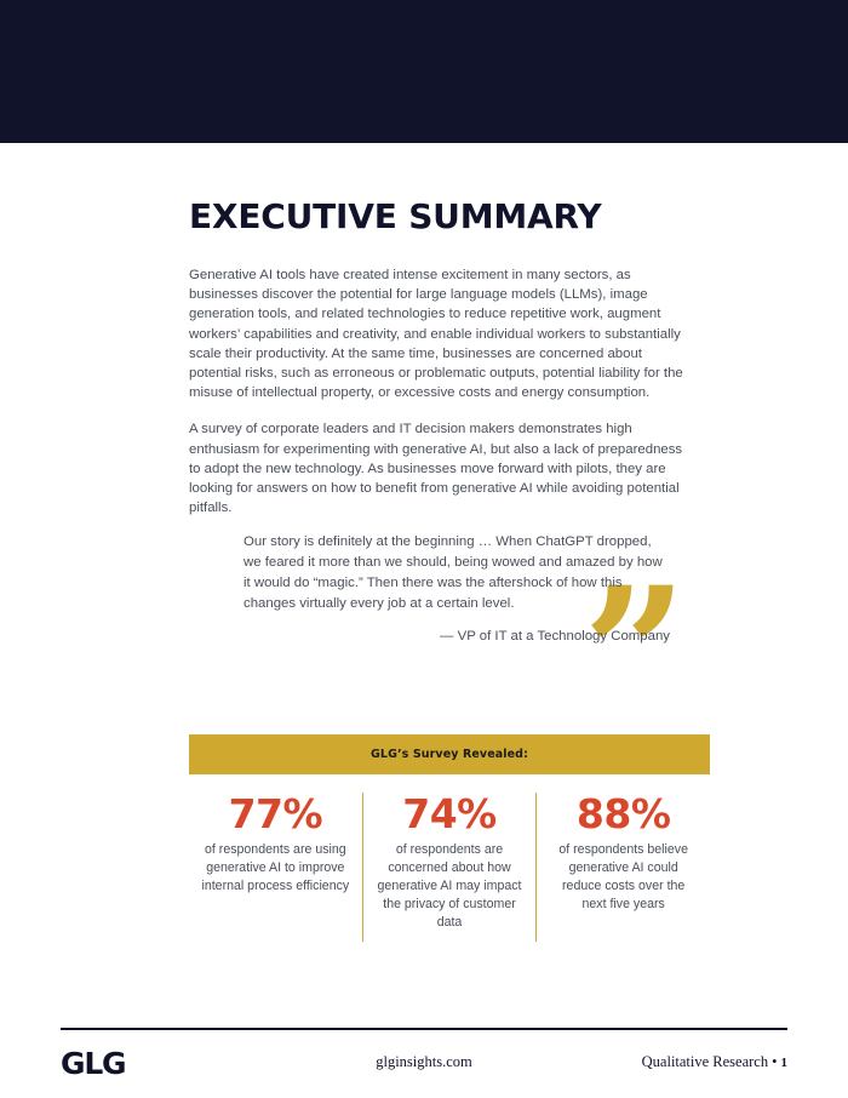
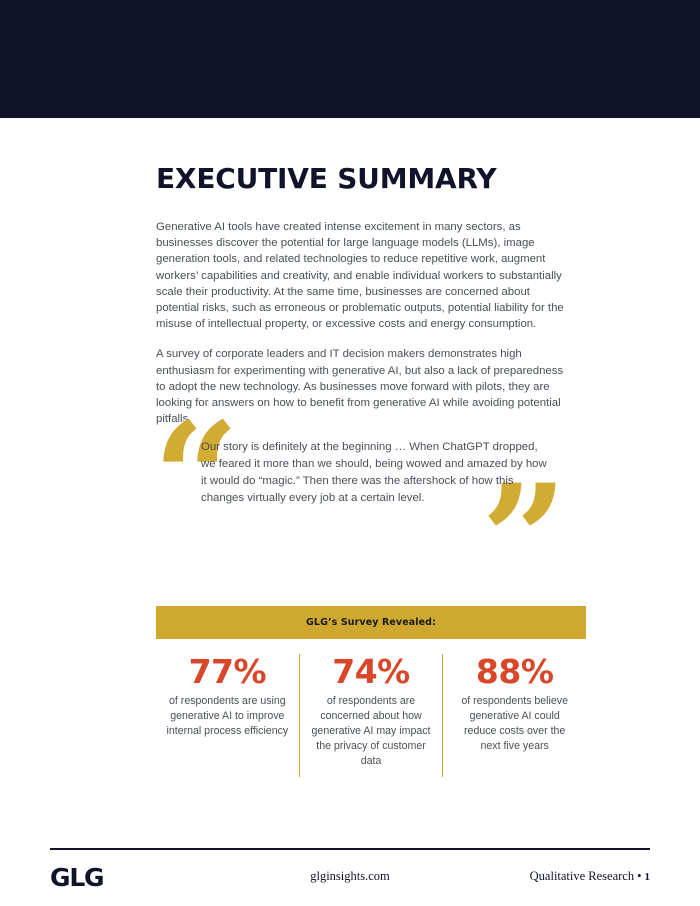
  EXECUTIVE SUMMARY
  Generative AI tools have created intense excitement in many sectors, as businesses discover the potential for large language models (LLMs), image generation tools, and related technologies to reduce repetitive work, augment workers’ capabilities and creativity, and enable individual workers to substantially scale their productivity. At the same time, businesses are concerned about potential risks, such as erroneous or problematic outputs, potential liability for the misuse of intellectual property, or excessive costs and energy consumption.
  A survey of corporate leaders and IT decision makers demonstrates high enthusiasm for experimenting with generative AI, but also a lack of preparedness to adopt the new technology. As businesses move forward with pilots, they are looking for answers on how to benefit from generative AI while avoiding potential pitfalls.
+ “
  ”
  Our story is definitely at the beginning … When ChatGPT dropped, we feared it more than we should, being wowed and amazed by how it would do “magic.” Then there was the aftershock of how this changes virtually every job at a certain level.
- — VP of IT at a Technology Company
  GLG’s Survey Revealed:
  77%
  of respondents are using generative AI to improve internal process efficiency
  74%
  of respondents are concerned about how generative AI may impact the privacy of customer data
  88%
  of respondents believe generative AI could reduce costs over the next five years
  GLG
  glginsights.com
  Qualitative Research • 1
